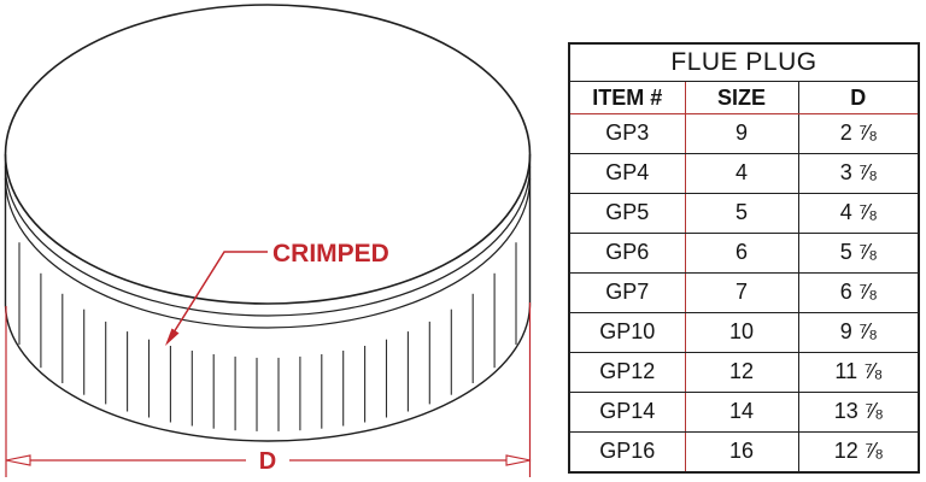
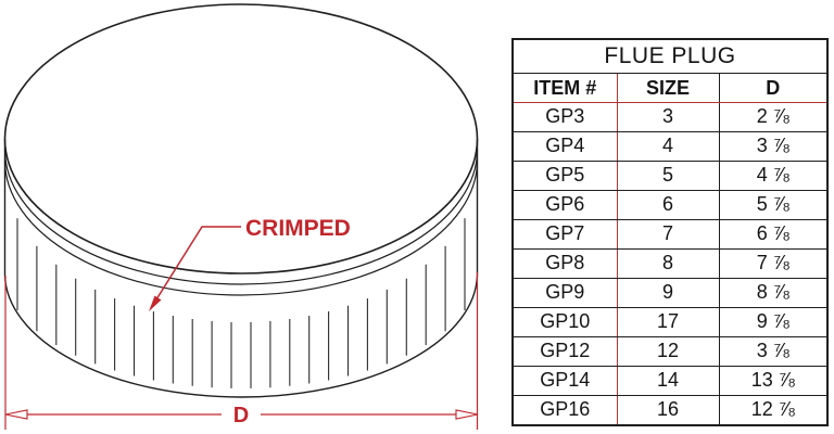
  CRIMPED
  D
  FLUE PLUG
  ITEM #	SIZE	D
- GP3	9	2 ⅞
+ GP3	3	2 ⅞
  GP4	4	3 ⅞
  GP5	5	4 ⅞
  GP6	6	5 ⅞
  GP7	7	6 ⅞
+ GP8	8	7 ⅞
+ GP9	9	8 ⅞
- GP10	10	9 ⅞
+ GP10	17	9 ⅞
- GP12	12	11 ⅞
+ GP12	12	3 ⅞
  GP14	14	13 ⅞
  GP16	16	12 ⅞
